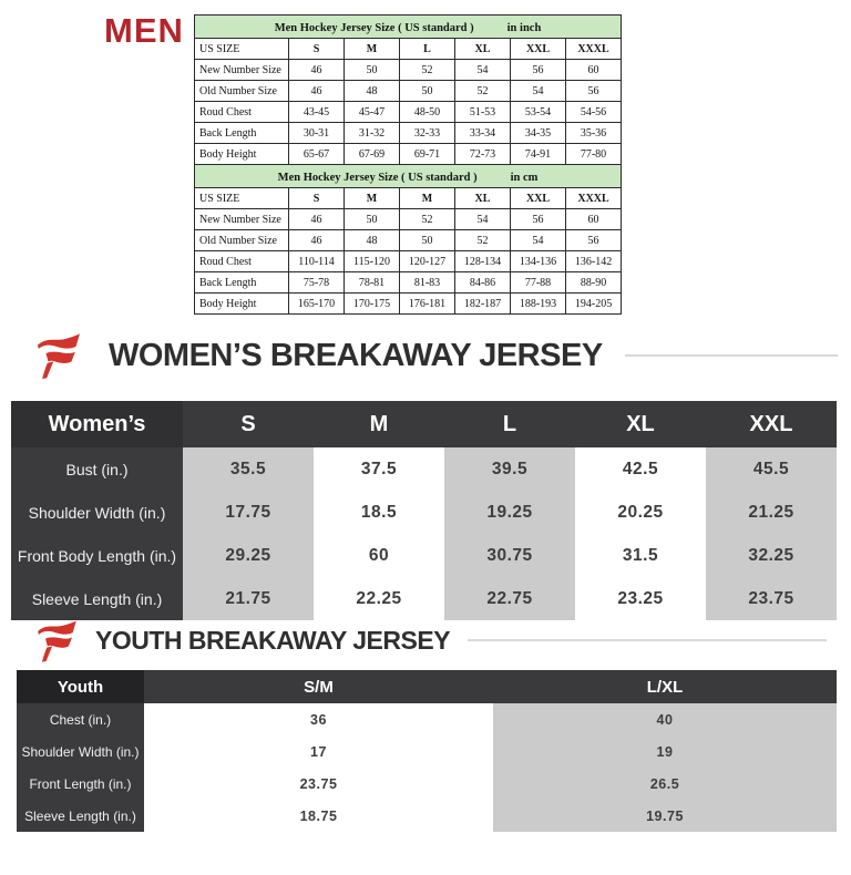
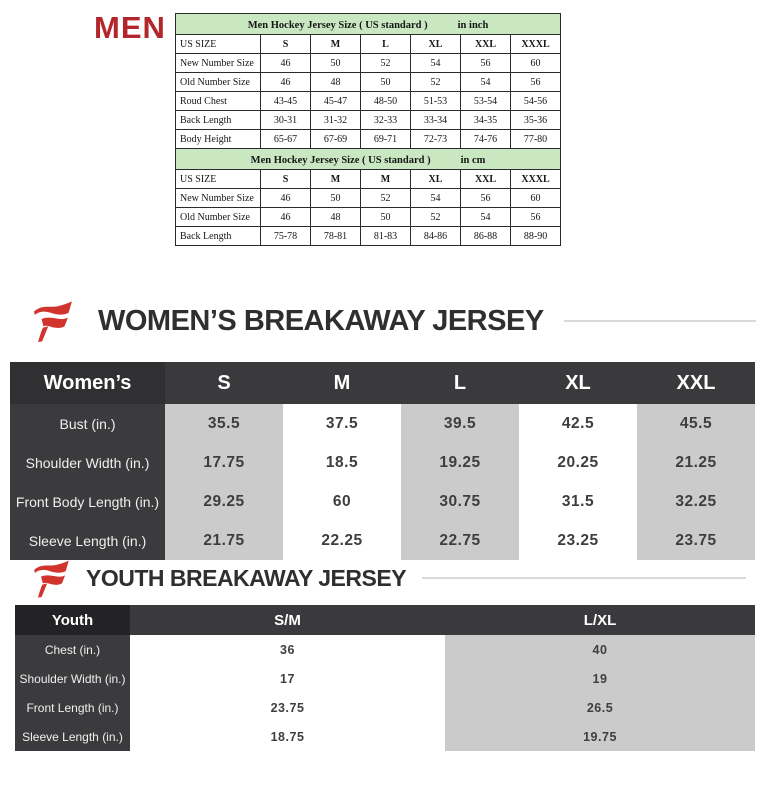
  MEN
  Men Hockey Jersey Size ( US standard ) in inch
  US SIZE	S	M	L	XL	XXL	XXXL
  New Number Size	46	50	52	54	56	60
  Old Number Size	46	48	50	52	54	56
  Roud Chest	43-45	45-47	48-50	51-53	53-54	54-56
  Back Length	30-31	31-32	32-33	33-34	34-35	35-36
- Body Height	65-67	67-69	69-71	72-73	74-91	77-80
+ Body Height	65-67	67-69	69-71	72-73	74-76	77-80
  Men Hockey Jersey Size ( US standard ) in cm
  US SIZE	S	M	M	XL	XXL	XXXL
  New Number Size	46	50	52	54	56	60
  Old Number Size	46	48	50	52	54	56
- Roud Chest	110-114	115-120	120-127	128-134	134-136	136-142
- Back Length	75-78	78-81	81-83	84-86	77-88	88-90
+ Back Length	75-78	78-81	81-83	84-86	86-88	88-90
- Body Height	165-170	170-175	176-181	182-187	188-193	194-205
  WOMEN’S BREAKAWAY JERSEY
  Women’s	S	M	L	XL	XXL
  Bust (in.)	35.5	37.5	39.5	42.5	45.5
  Shoulder Width (in.)	17.75	18.5	19.25	20.25	21.25
  Front Body Length (in.)	29.25	60	30.75	31.5	32.25
  Sleeve Length (in.)	21.75	22.25	22.75	23.25	23.75
  YOUTH BREAKAWAY JERSEY
  Youth	S/M	L/XL
  Chest (in.)	36	40
  Shoulder Width (in.)	17	19
  Front Length (in.)	23.75	26.5
  Sleeve Length (in.)	18.75	19.75
